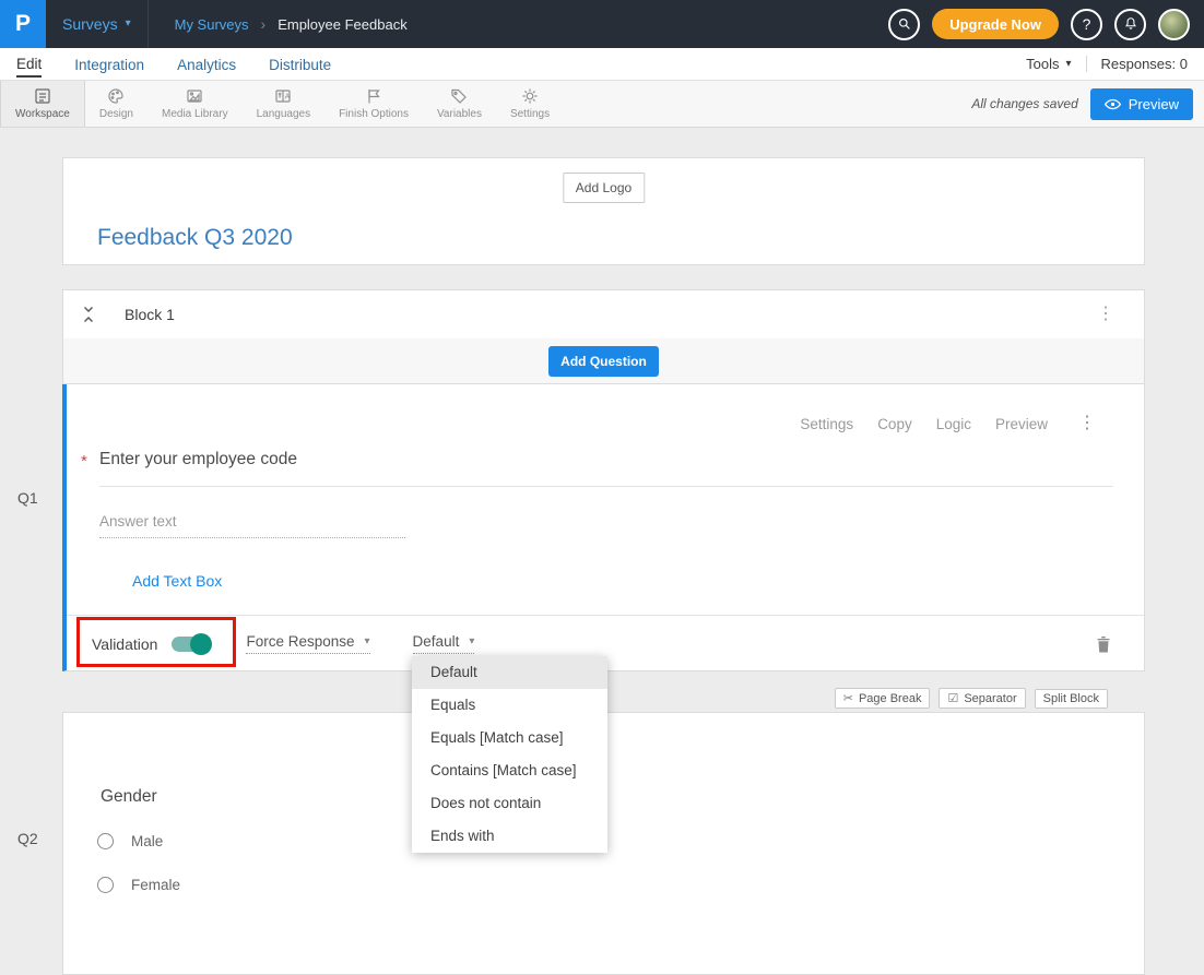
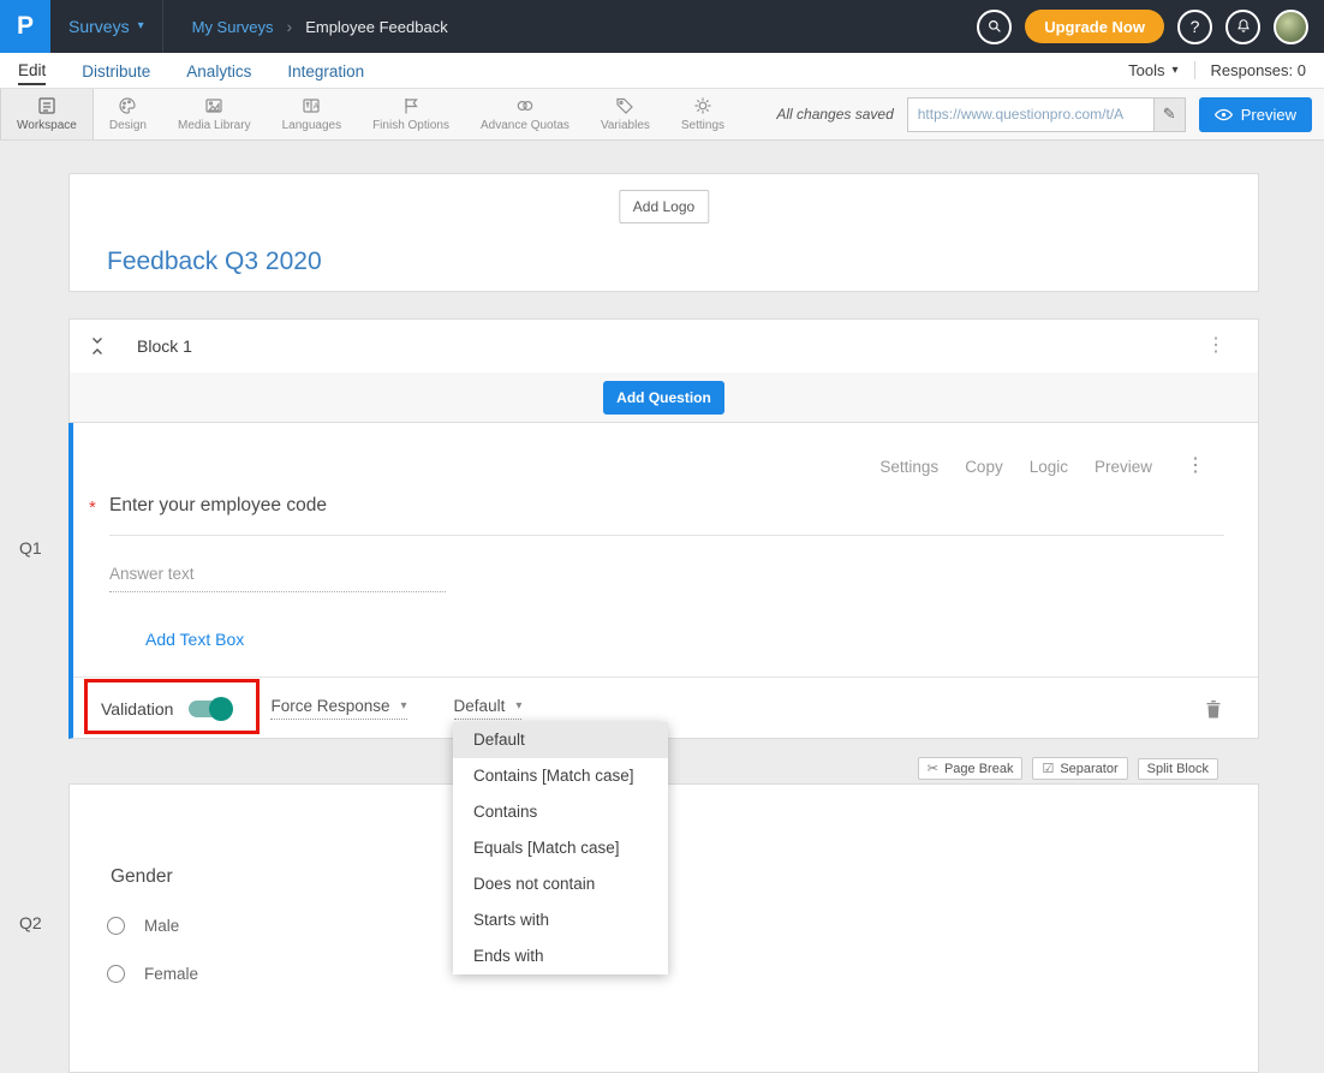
  P
  Surveys
  ▾
  My Surveys
  ›
  Employee Feedback
  Upgrade Now
  ?
  Edit
- Integration
+ Distribute
  Analytics
- Distribute
+ Integration
  Tools
  ▾
  Responses: 0
  Workspace
  Design
  Media Library
  Languages
  Finish Options
+ Advance Quotas
  Variables
  Settings
  All changes saved
+ https://www.questionpro.com/t/A
+ ✎
  Preview
  Q1
  Q2
  Add Logo
  Feedback Q3 2020
  Block 1
  ⋮
  Add Question
  Settings
  Copy
  Logic
  Preview
  ⋮
  *
  Enter your employee code
  Answer text
  Add Text Box
  Validation
  Force Response
  ▾
  Default
  ▾
  ✂
  Page Break
  ☑
  Separator
  Split Block
  Gender
  Male
  Female
  Default
- Equals
- Equals [Match case]
+ Contains [Match case]
+ Contains
- Contains [Match case]
+ Equals [Match case]
  Does not contain
+ Starts with
  Ends with
